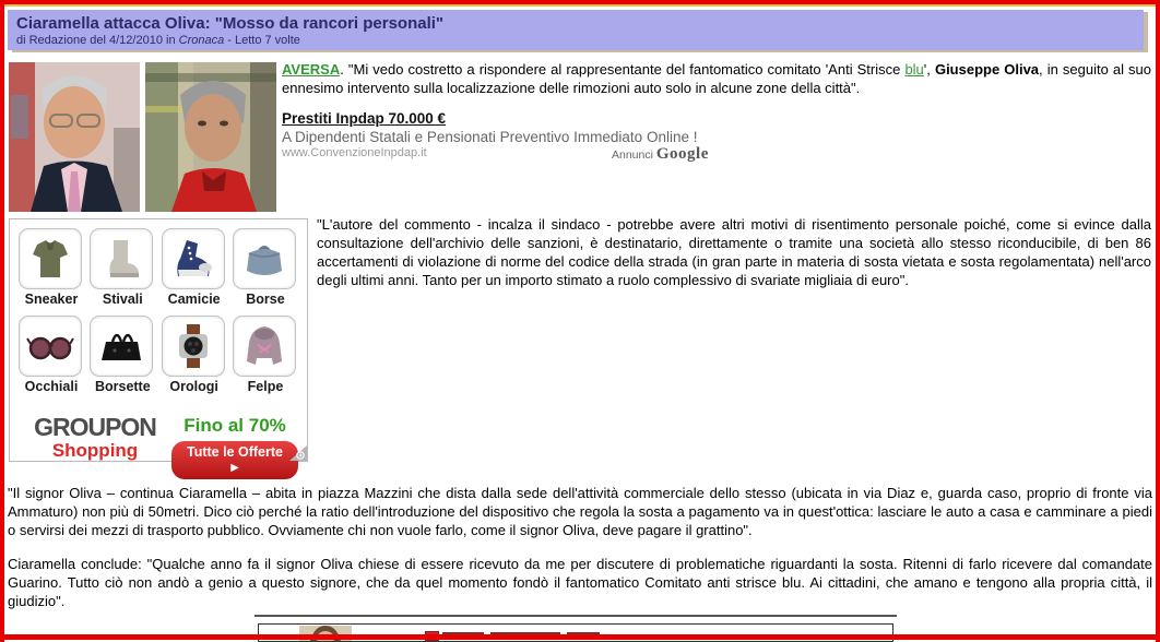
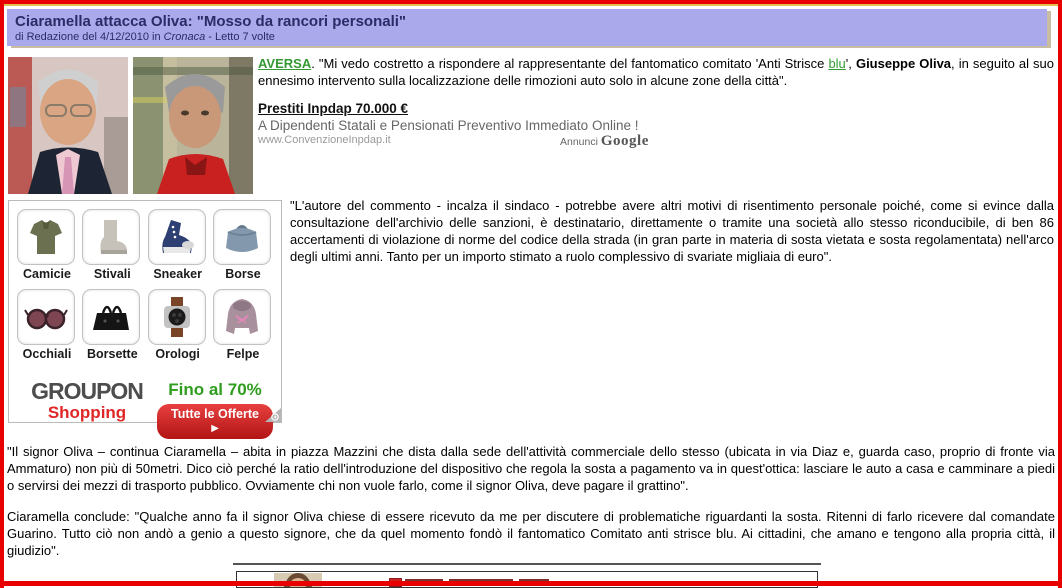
  Ciaramella attacca Oliva: "Mosso da rancori personali"
  di Redazione del 4/12/2010 in Cronaca - Letto 7 volte
  AVERSA. "Mi vedo costretto a rispondere al rappresentante del fantomatico comitato 'Anti Strisce blu', Giuseppe Oliva, in seguito al suo ennesimo intervento sulla localizzazione delle rimozioni auto solo in alcune zone della città".
  Prestiti Inpdap 70.000 €
  A Dipendenti Statali e Pensionati Preventivo Immediato Online !
  www.ConvenzioneInpdap.it
  Annunci Google
- Sneaker
+ Camicie
  Stivali
- Camicie
+ Sneaker
  Borse
  Occhiali
  Borsette
  Orologi
  Felpe
  GROUPON
  Shopping
  Fino al 70%
  Tutte le Offerte ►
  "L'autore del commento - incalza il sindaco - potrebbe avere altri motivi di risentimento personale poiché, come si evince dalla consultazione dell'archivio delle sanzioni, è destinatario, direttamente o tramite una società allo stesso riconducibile, di ben 86 accertamenti di violazione di norme del codice della strada (in gran parte in materia di sosta vietata e sosta regolamentata) nell'arco degli ultimi anni. Tanto per un importo stimato a ruolo complessivo di svariate migliaia di euro".
  "Il signor Oliva – continua Ciaramella – abita in piazza Mazzini che dista dalla sede dell'attività commerciale dello stesso (ubicata in via Diaz e, guarda caso, proprio di fronte via Ammaturo) non più di 50metri. Dico ciò perché la ratio dell'introduzione del dispositivo che regola la sosta a pagamento va in quest'ottica: lasciare le auto a casa e camminare a piedi o servirsi dei mezzi di trasporto pubblico. Ovviamente chi non vuole farlo, come il signor Oliva, deve pagare il grattino".
  Ciaramella conclude: "Qualche anno fa il signor Oliva chiese di essere ricevuto da me per discutere di problematiche riguardanti la sosta. Ritenni di farlo ricevere dal comandate Guarino. Tutto ciò non andò a genio a questo signore, che da quel momento fondò il fantomatico Comitato anti strisce blu. Ai cittadini, che amano e tengono alla propria città, il giudizio".
